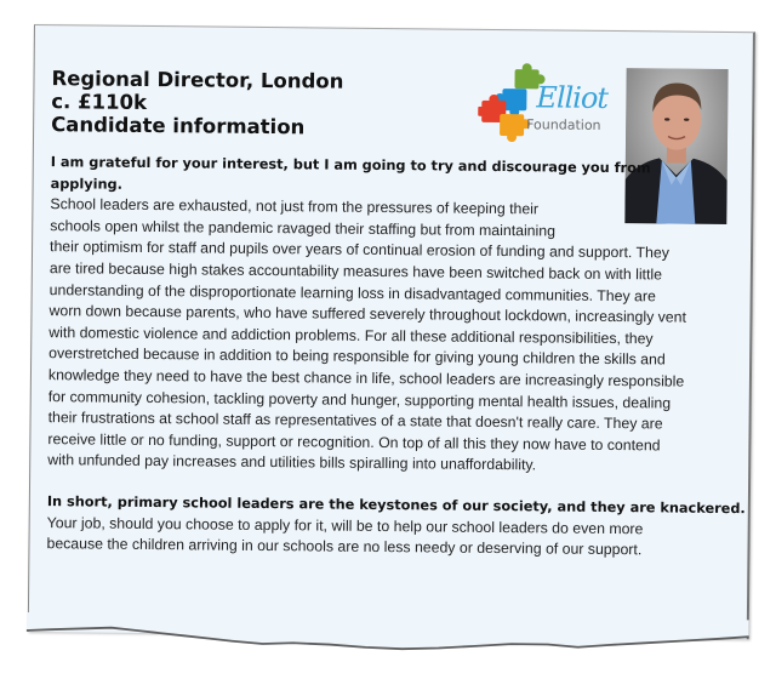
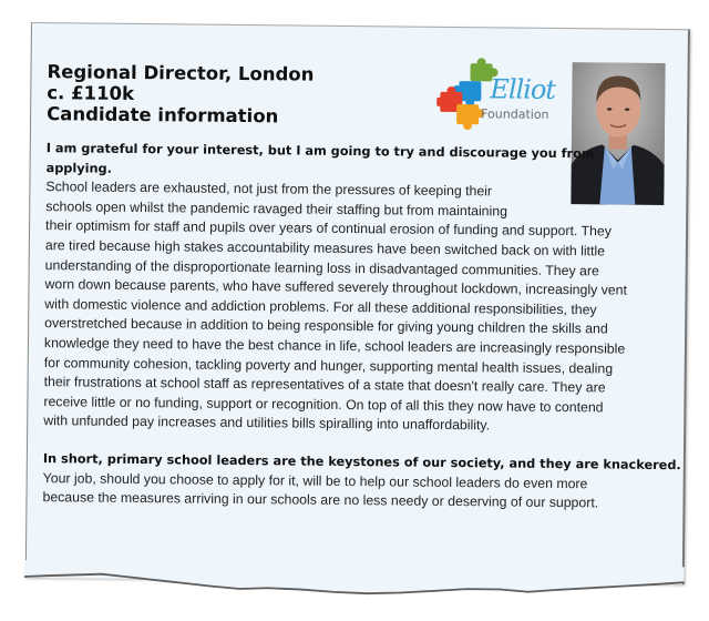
  Regional Director, London
  c. £110k
  Candidate information
  Elliot
  Foundation
  I am grateful for your interest, but I am going to try and discourage you from
  applying.
  School leaders are exhausted, not just from the pressures of keeping their
  schools open whilst the pandemic ravaged their staffing but from maintaining
  their optimism for staff and pupils over years of continual erosion of funding and support. They
  are tired because high stakes accountability measures have been switched back on with little
  understanding of the disproportionate learning loss in disadvantaged communities. They are
  worn down because parents, who have suffered severely throughout lockdown, increasingly vent
  with domestic violence and addiction problems. For all these additional responsibilities, they
  overstretched because in addition to being responsible for giving young children the skills and
  knowledge they need to have the best chance in life, school leaders are increasingly responsible
  for community cohesion, tackling poverty and hunger, supporting mental health issues, dealing
  their frustrations at school staff as representatives of a state that doesn't really care. They are
  receive little or no funding, support or recognition. On top of all this they now have to contend
  with unfunded pay increases and utilities bills spiralling into unaffordability.
  In short, primary school leaders are the keystones of our society, and they are knackered.
  Your job, should you choose to apply for it, will be to help our school leaders do even more
- because the children arriving in our schools are no less needy or deserving of our support.
+ because the measures arriving in our schools are no less needy or deserving of our support.
